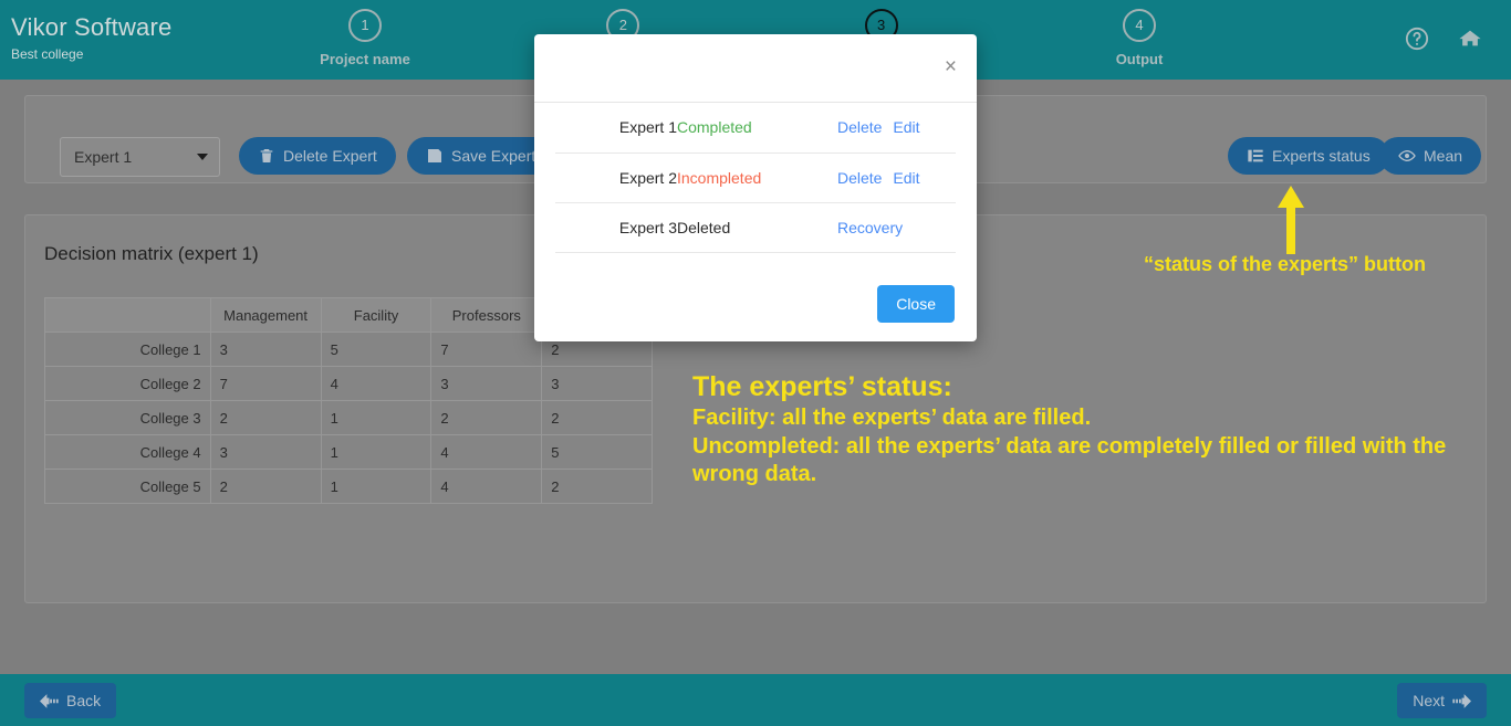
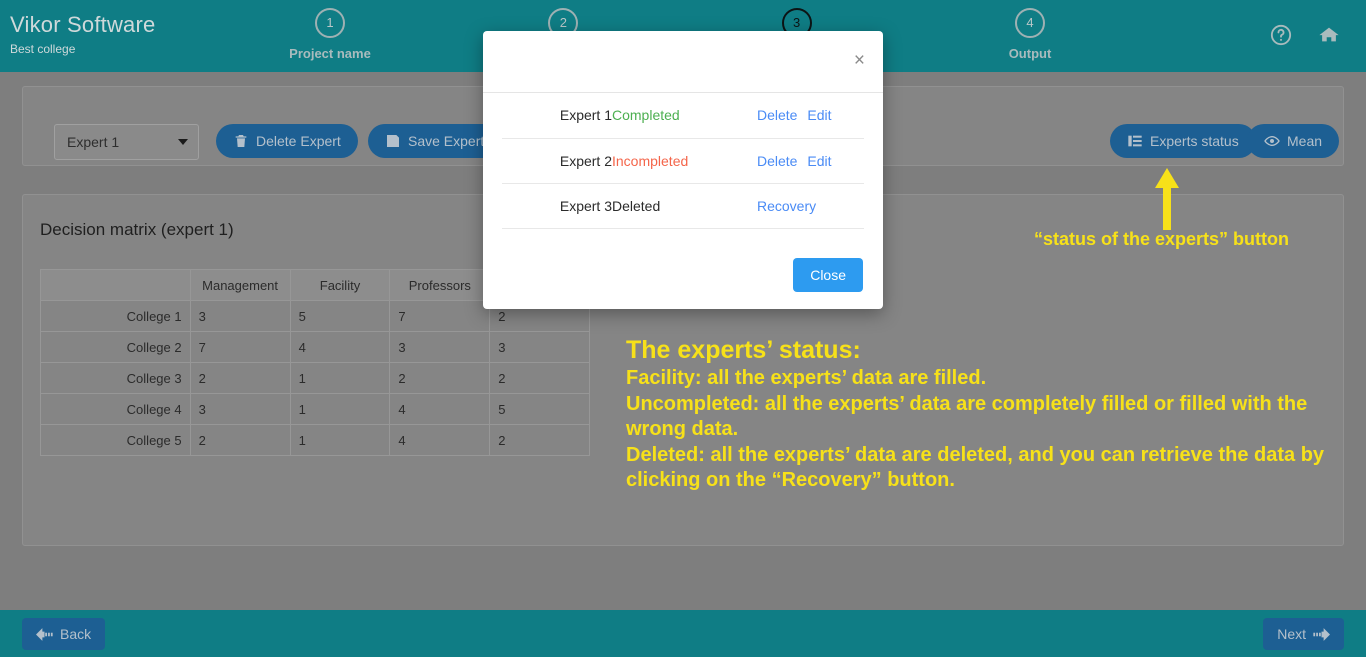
  Vikor Software
  Best college
  1
  Project name
  2
  3
  4
  Output
  Expert 1
  Delete Expert
  Save Exper
  Experts status
  Mean
  Decision matrix (expert 1)
  	Management	Facility	Professors
  College 1	3	5	7	2
  College 2	7	4	3	3
  College 3	2	1	2	2
  College 4	3	1	4	5
  College 5	2	1	4	2
  “status of the experts” button
  The experts’ status:
  Facility: all the experts’ data are filled.
  Uncompleted: all the experts’ data are completely filled or filled with the wrong data.
+ Deleted: all the experts’ data are deleted, and you can retrieve the data by clicking on the “Recovery” button.
  Back
  Next
  ×
  Expert 1	Completed	Delete Edit
  Expert 2	Incompleted	Delete Edit
  Expert 3	Deleted	Recovery
  Close
